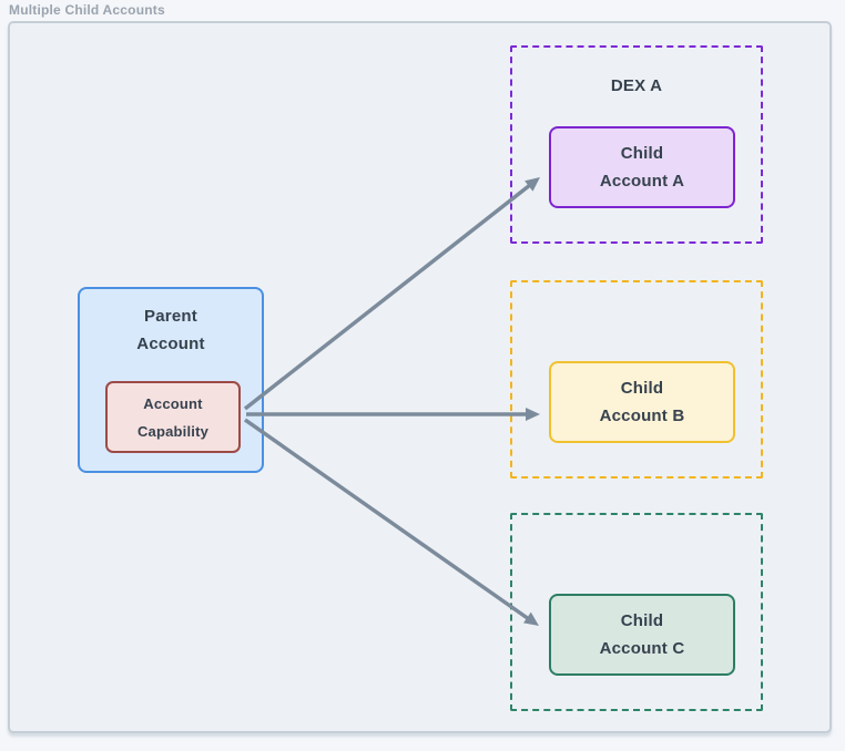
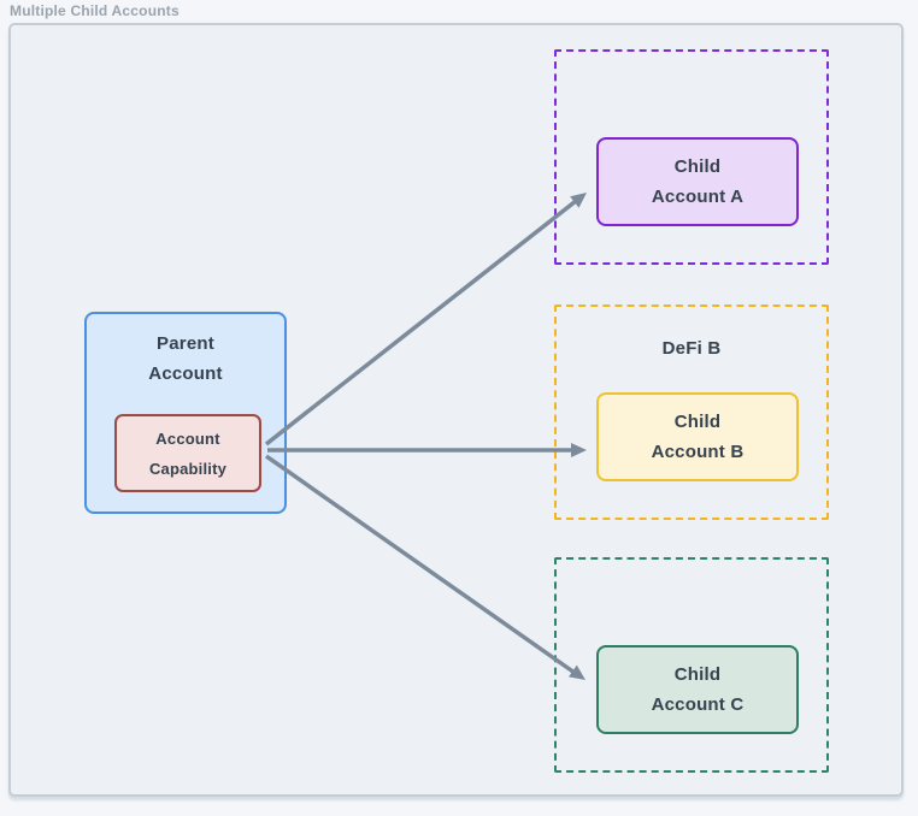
  Multiple Child Accounts
  Parent
  Account
  Account
  Capability
- DEX A
  Child
  Account A
+ DeFi B
  Child
  Account B
  Child
  Account C
